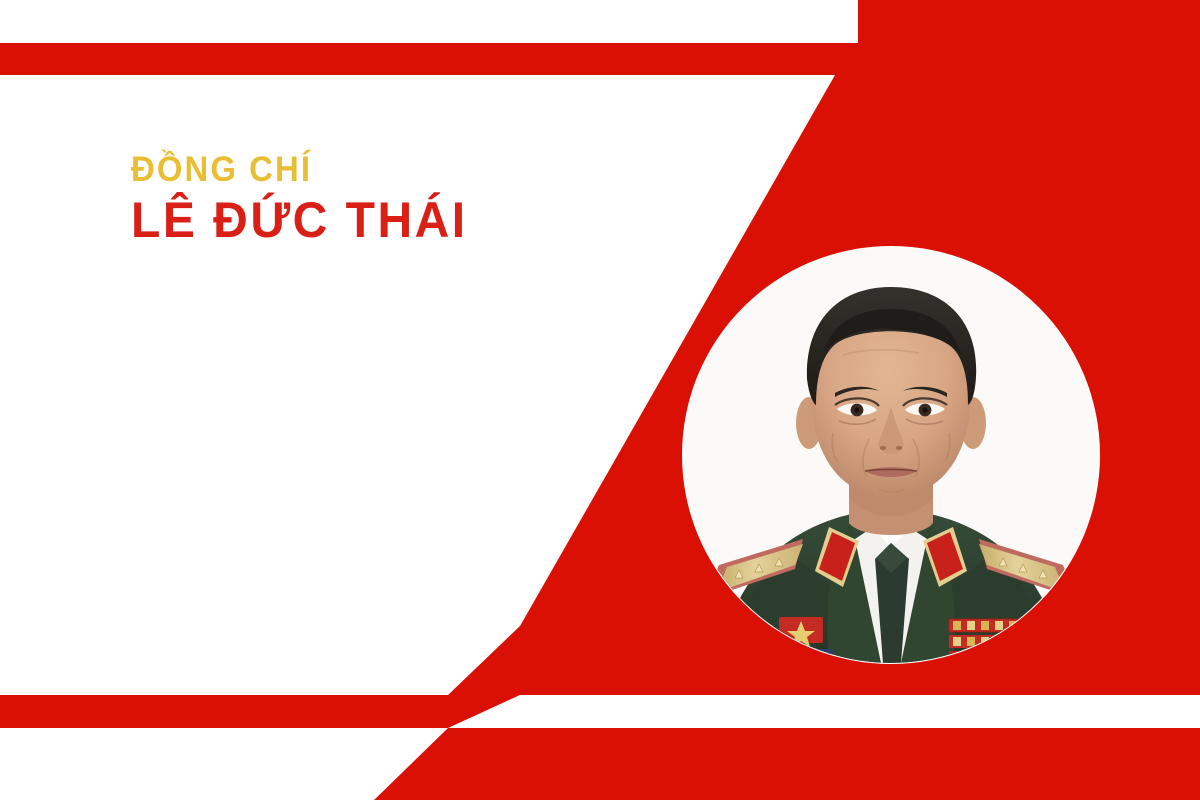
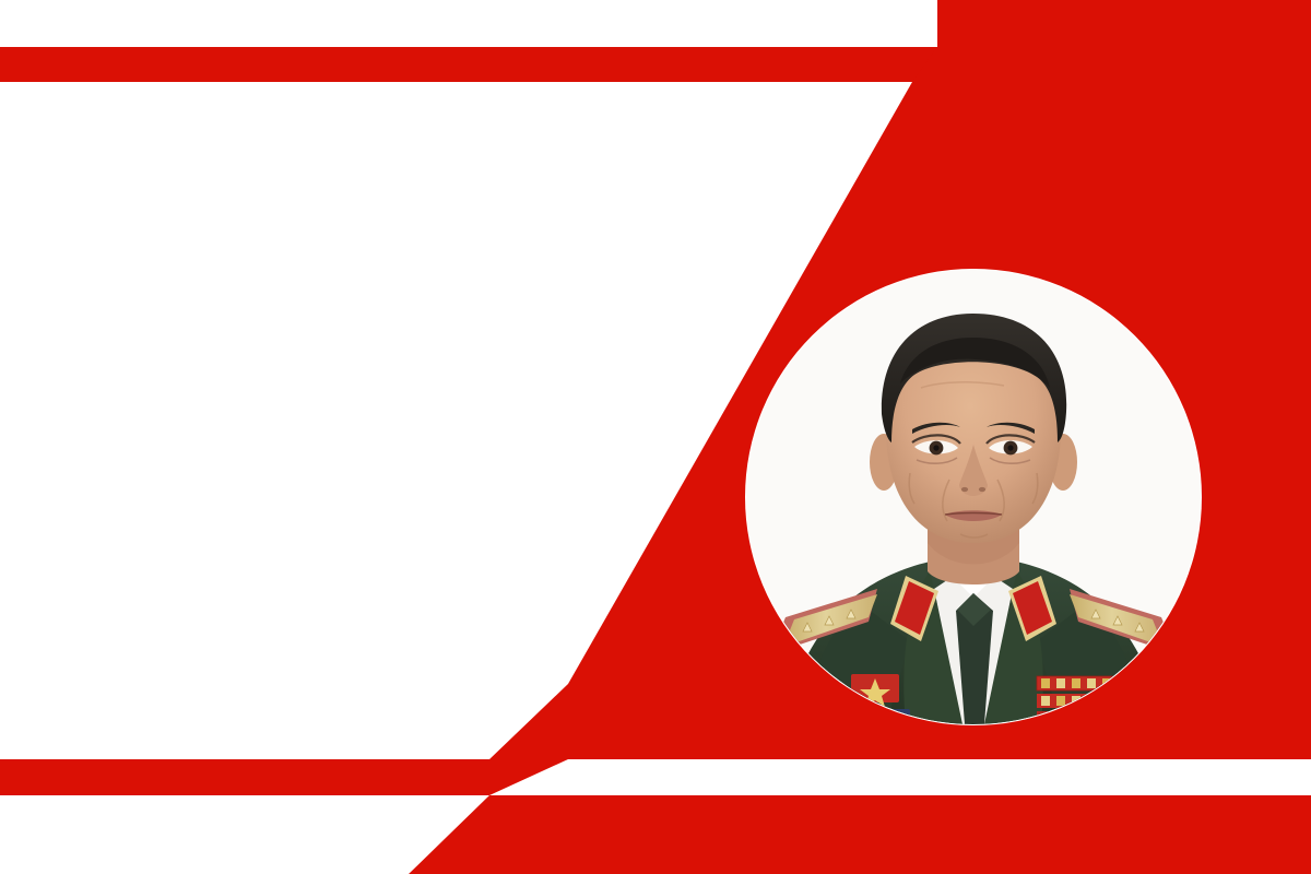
- ĐỒNG CHÍ
- LÊ ĐỨC THÁI
